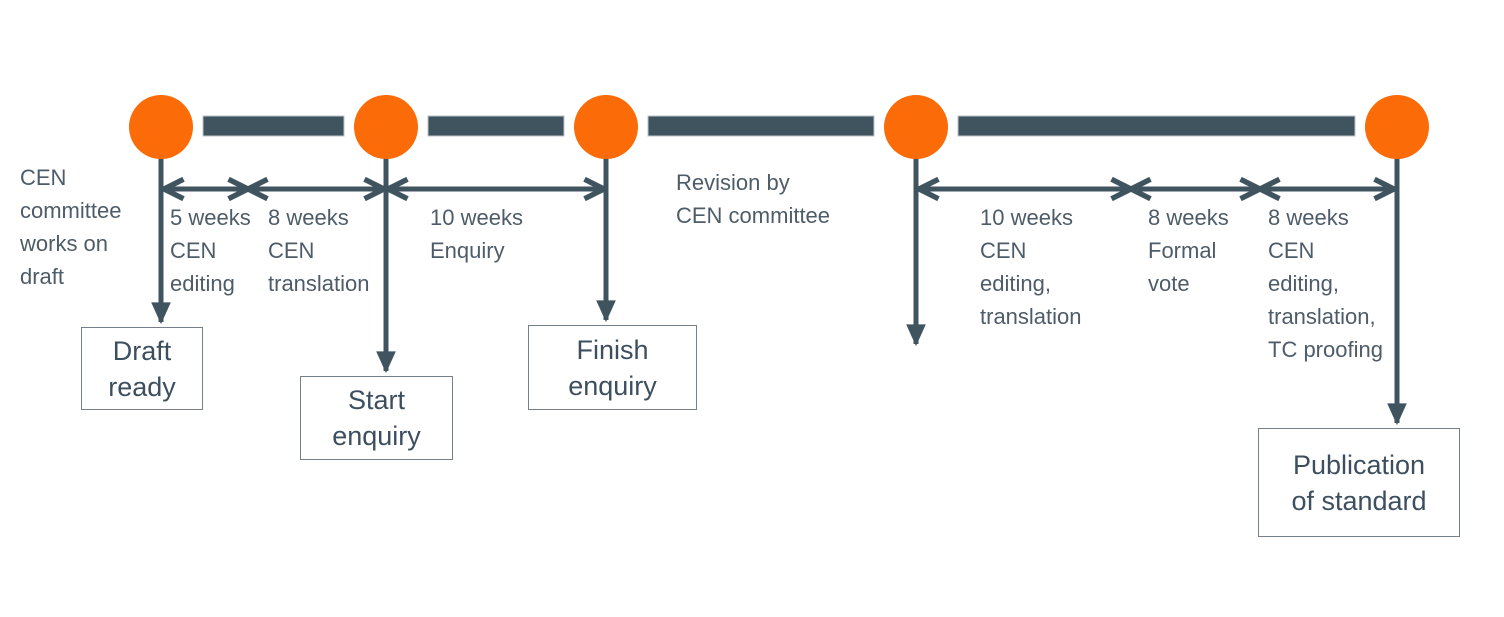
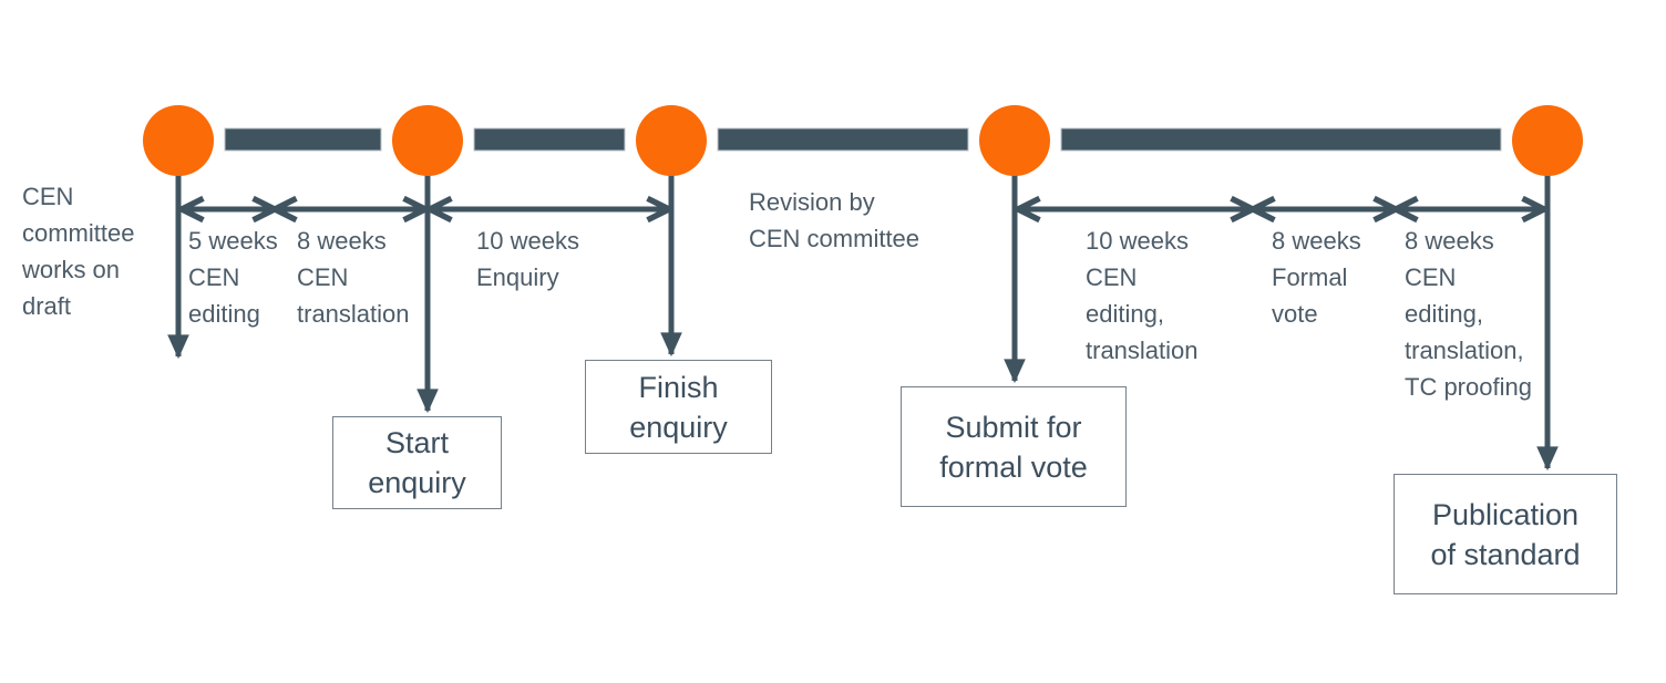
  CEN
  committee
  works on
  draft
  Revision by
  CEN committee
  5 weeks
  CEN
  editing
  8 weeks
  CEN
  translation
  10 weeks
  Enquiry
  10 weeks
  CEN
  editing,
  translation
  8 weeks
  Formal
  vote
  8 weeks
  CEN
  editing,
  translation,
  TC proofing
- Draft
- ready
  Start
  enquiry
  Finish
  enquiry
+ Submit for
+ formal vote
  Publication
  of standard
